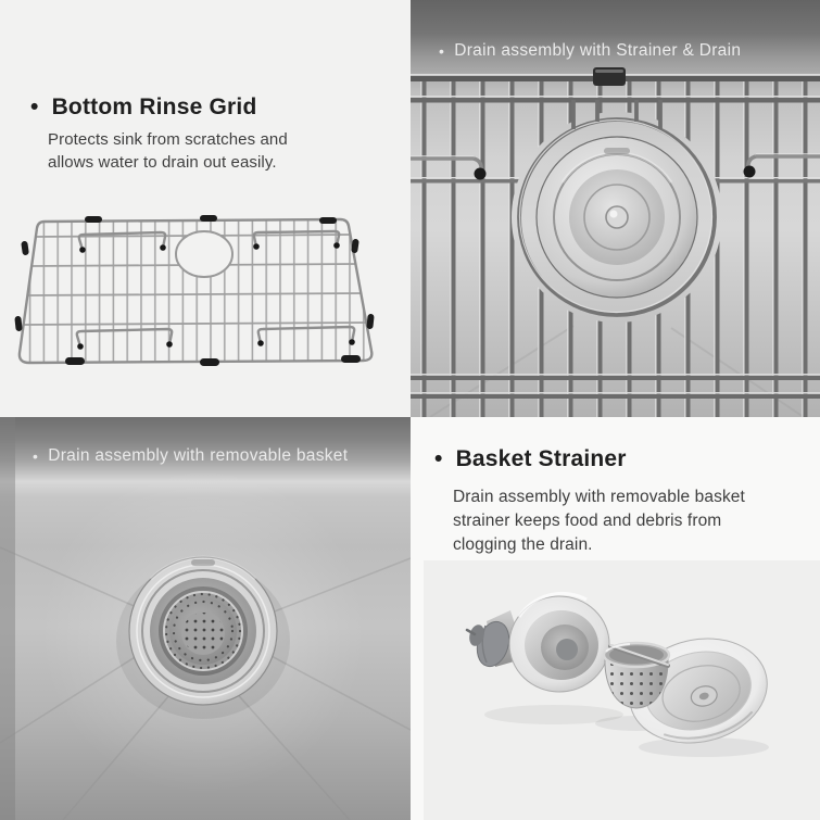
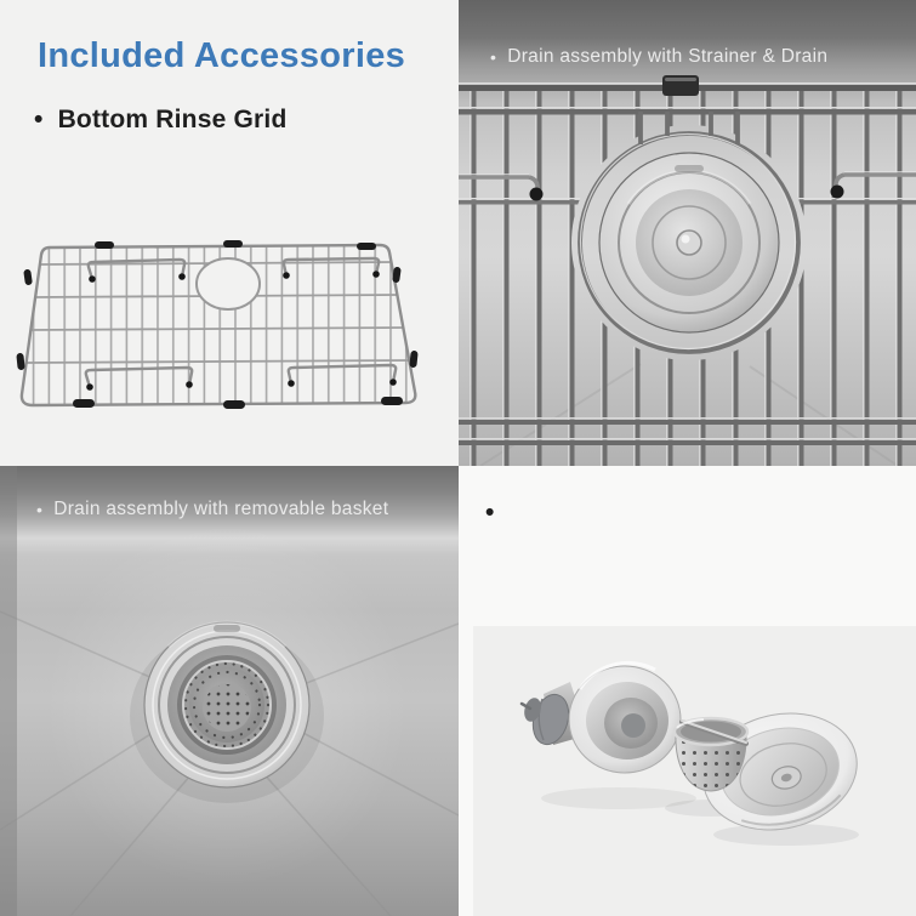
+ Included Accessories
  •
  Bottom Rinse Grid
- Protects sink from scratches and allows water to drain out easily.
  •
  Drain assembly with Strainer & Drain
  •
  Drain assembly with removable basket
  •
- Basket Strainer
- Drain assembly with removable basket strainer keeps food and debris from clogging the drain.
